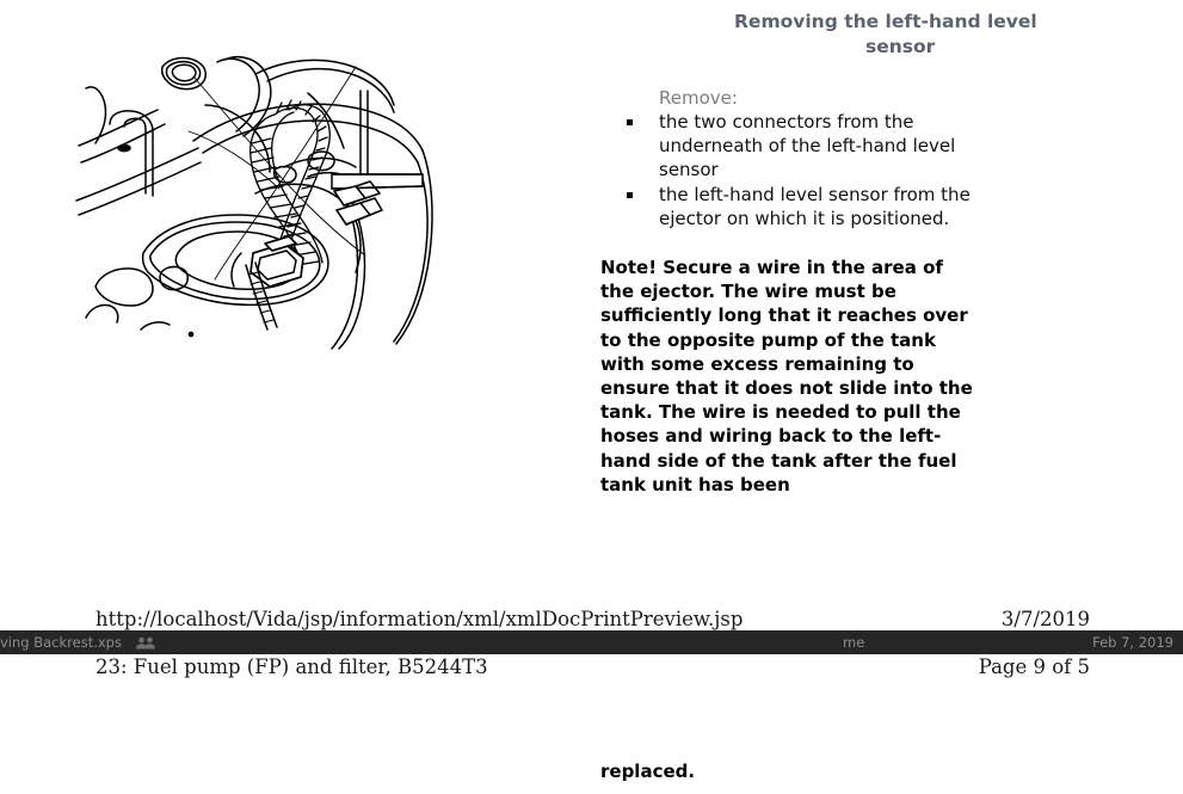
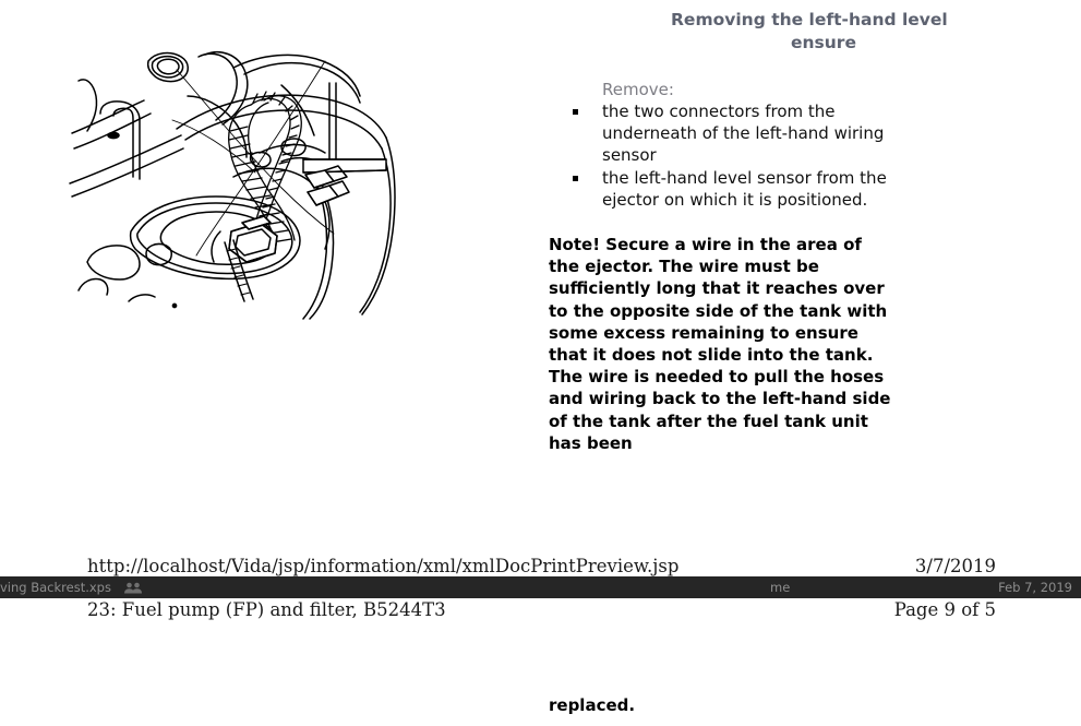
- Removing the left-hand level sensor
+ Removing the left-hand level ensure
  Remove:
- the two connectors from the underneath of the left-hand level sensor
+ the two connectors from the underneath of the left-hand wiring sensor
  the left-hand level sensor from the ejector on which it is positioned.
- Note! Secure a wire in the area of the ejector. The wire must be sufficiently long that it reaches over to the opposite pump of the tank with some excess remaining to ensure that it does not slide into the tank. The wire is needed to pull the hoses and wiring back to the left-hand side of the tank after the fuel tank unit has been
+ Note! Secure a wire in the area of the ejector. The wire must be sufficiently long that it reaches over to the opposite side of the tank with some excess remaining to ensure that it does not slide into the tank. The wire is needed to pull the hoses and wiring back to the left-hand side of the tank after the fuel tank unit has been
  http://localhost/Vida/jsp/information/xml/xmlDocPrintPreview.jsp
  3/7/2019
  23: Fuel pump (FP) and filter, B5244T3
  Page 9 of 5
  replaced.
  ving Backrest.xps
  me
  Feb 7, 2019
